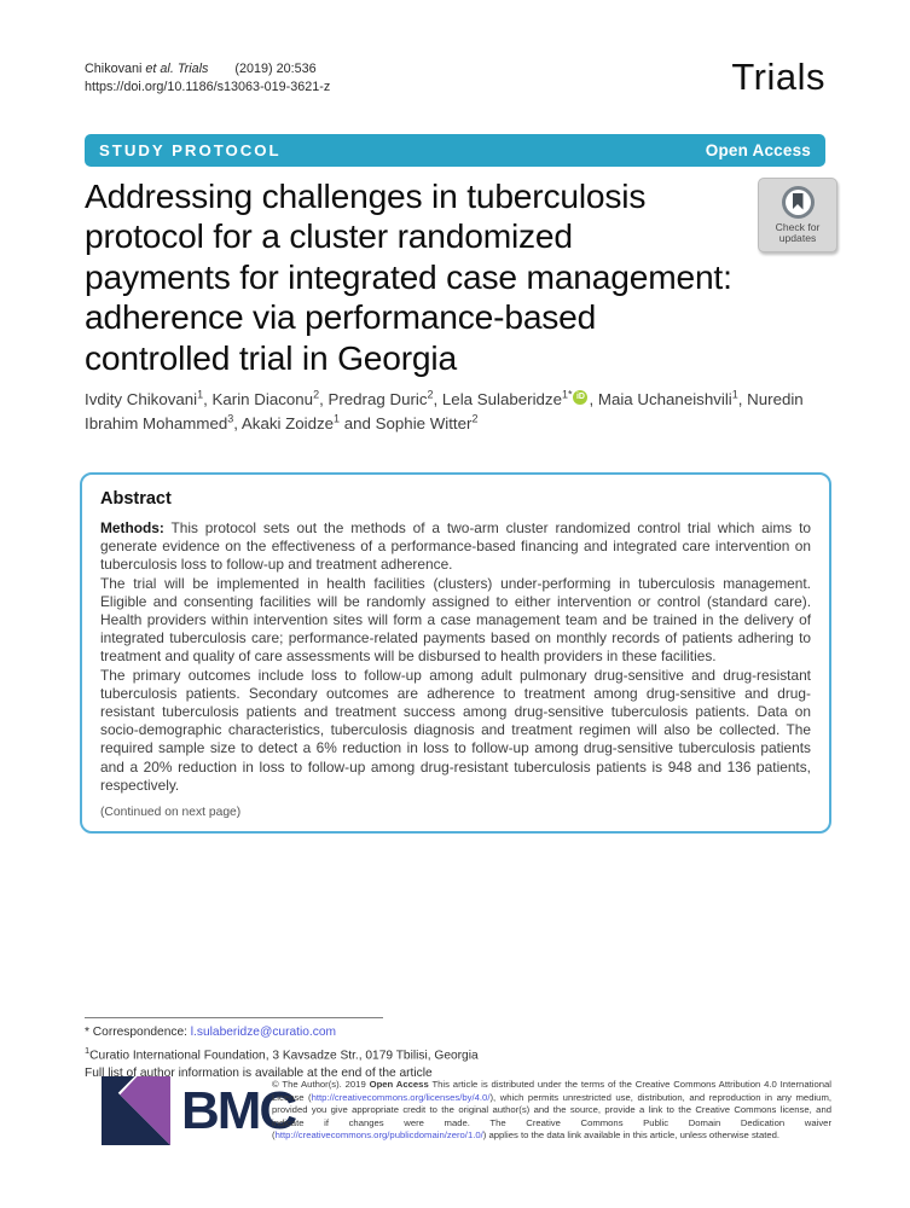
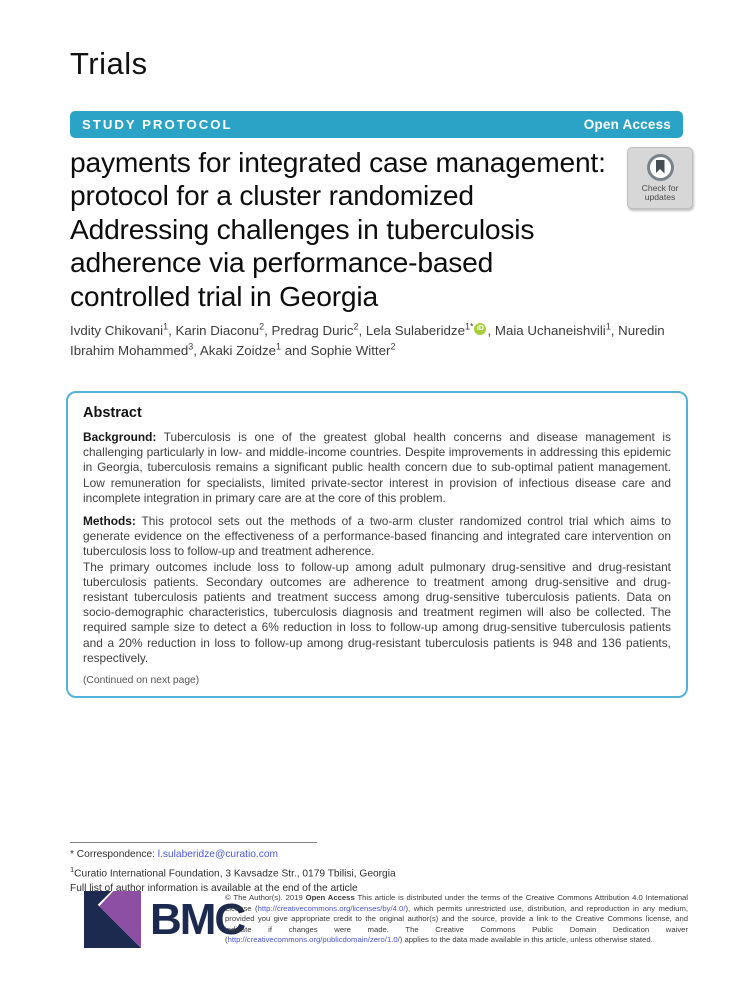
- Chikovani et al. Trials (2019) 20:536
- https://doi.org/10.1186/s13063-019-3621-z
  Trials
  STUDY PROTOCOL
  Open Access
- Addressing challenges in tuberculosis
+ payments for integrated case management:
  protocol for a cluster randomized
- payments for integrated case management:
+ Addressing challenges in tuberculosis
  adherence via performance-based
  controlled trial in Georgia
  Check for
  updates
  Ivdity Chikovani1, Karin Diaconu2, Predrag Duric2, Lela Sulaberidze1* , Maia Uchaneishvili1, Nuredin Ibrahim Mohammed3, Akaki Zoidze1 and Sophie Witter2
  Abstract
+ Background: Tuberculosis is one of the greatest global health concerns and disease management is challenging particularly in low- and middle-income countries. Despite improvements in addressing this epidemic in Georgia, tuberculosis remains a significant public health concern due to sub-optimal patient management. Low remuneration for specialists, limited private-sector interest in provision of infectious disease care and incomplete integration in primary care are at the core of this problem.
  Methods: This protocol sets out the methods of a two-arm cluster randomized control trial which aims to generate evidence on the effectiveness of a performance-based financing and integrated care intervention on tuberculosis loss to follow-up and treatment adherence.
- The trial will be implemented in health facilities (clusters) under-performing in tuberculosis management. Eligible and consenting facilities will be randomly assigned to either intervention or control (standard care). Health providers within intervention sites will form a case management team and be trained in the delivery of integrated tuberculosis care; performance-related payments based on monthly records of patients adhering to treatment and quality of care assessments will be disbursed to health providers in these facilities.
  The primary outcomes include loss to follow-up among adult pulmonary drug-sensitive and drug-resistant tuberculosis patients. Secondary outcomes are adherence to treatment among drug-sensitive and drug-resistant tuberculosis patients and treatment success among drug-sensitive tuberculosis patients. Data on socio-demographic characteristics, tuberculosis diagnosis and treatment regimen will also be collected. The required sample size to detect a 6% reduction in loss to follow-up among drug-sensitive tuberculosis patients and a 20% reduction in loss to follow-up among drug-resistant tuberculosis patients is 948 and 136 patients, respectively.
  (Continued on next page)
  * Correspondence: l.sulaberidze@curatio.com
  1Curatio International Foundation, 3 Kavsadze Str., 0179 Tbilisi, Georgia
  Full list of author information is available at the end of the article
  BMC
- © The Author(s). 2019 Open Access This article is distributed under the terms of the Creative Commons Attribution 4.0 International License (http://creativecommons.org/licenses/by/4.0/), which permits unrestricted use, distribution, and reproduction in any medium, provided you give appropriate credit to the original author(s) and the source, provide a link to the Creative Commons license, and indicate if changes were made. The Creative Commons Public Domain Dedication waiver (http://creativecommons.org/publicdomain/zero/1.0/) applies to the data link available in this article, unless otherwise stated.
+ © The Author(s). 2019 Open Access This article is distributed under the terms of the Creative Commons Attribution 4.0 International License (http://creativecommons.org/licenses/by/4.0/), which permits unrestricted use, distribution, and reproduction in any medium, provided you give appropriate credit to the original author(s) and the source, provide a link to the Creative Commons license, and indicate if changes were made. The Creative Commons Public Domain Dedication waiver (http://creativecommons.org/publicdomain/zero/1.0/) applies to the data made available in this article, unless otherwise stated.
